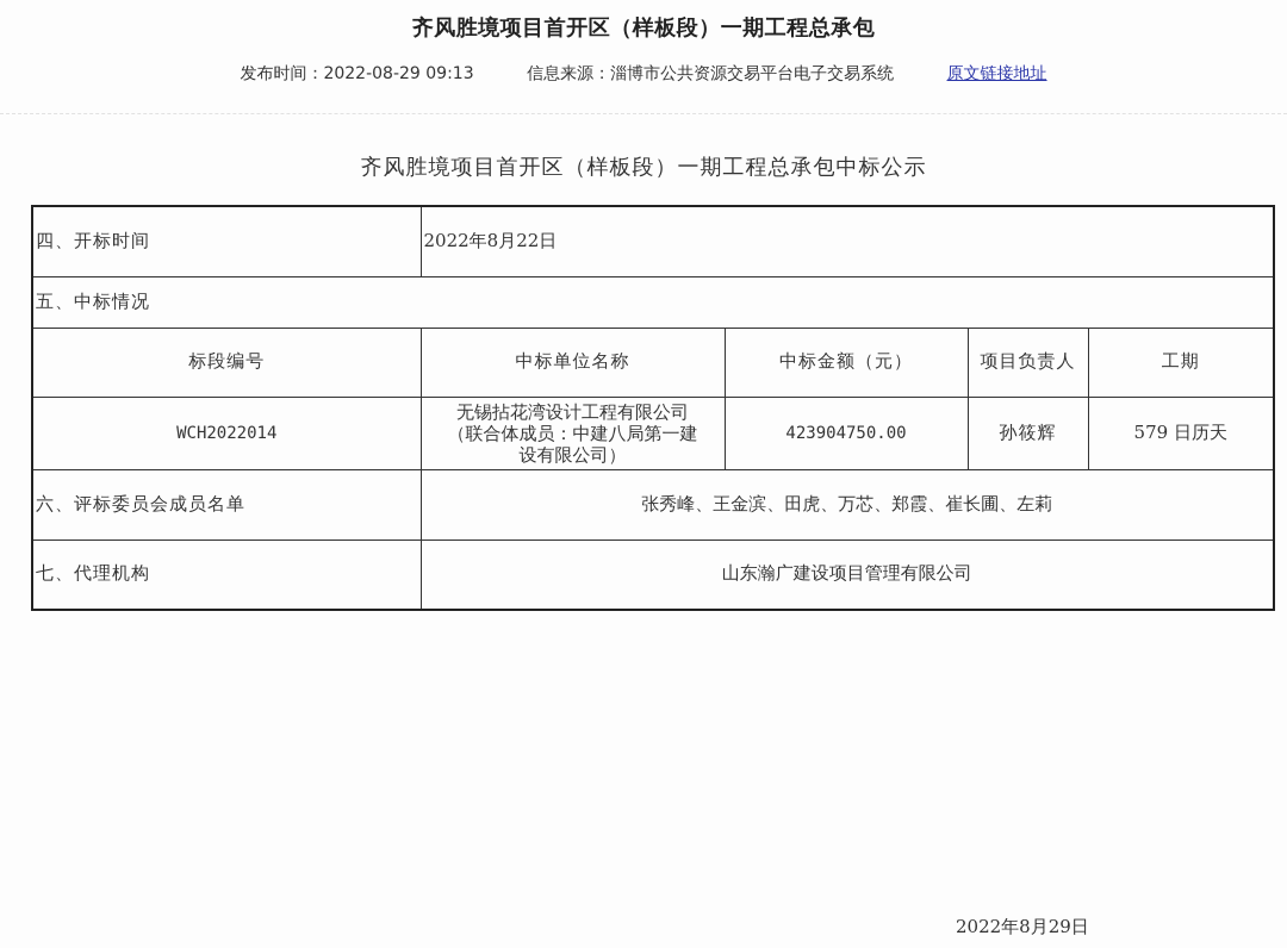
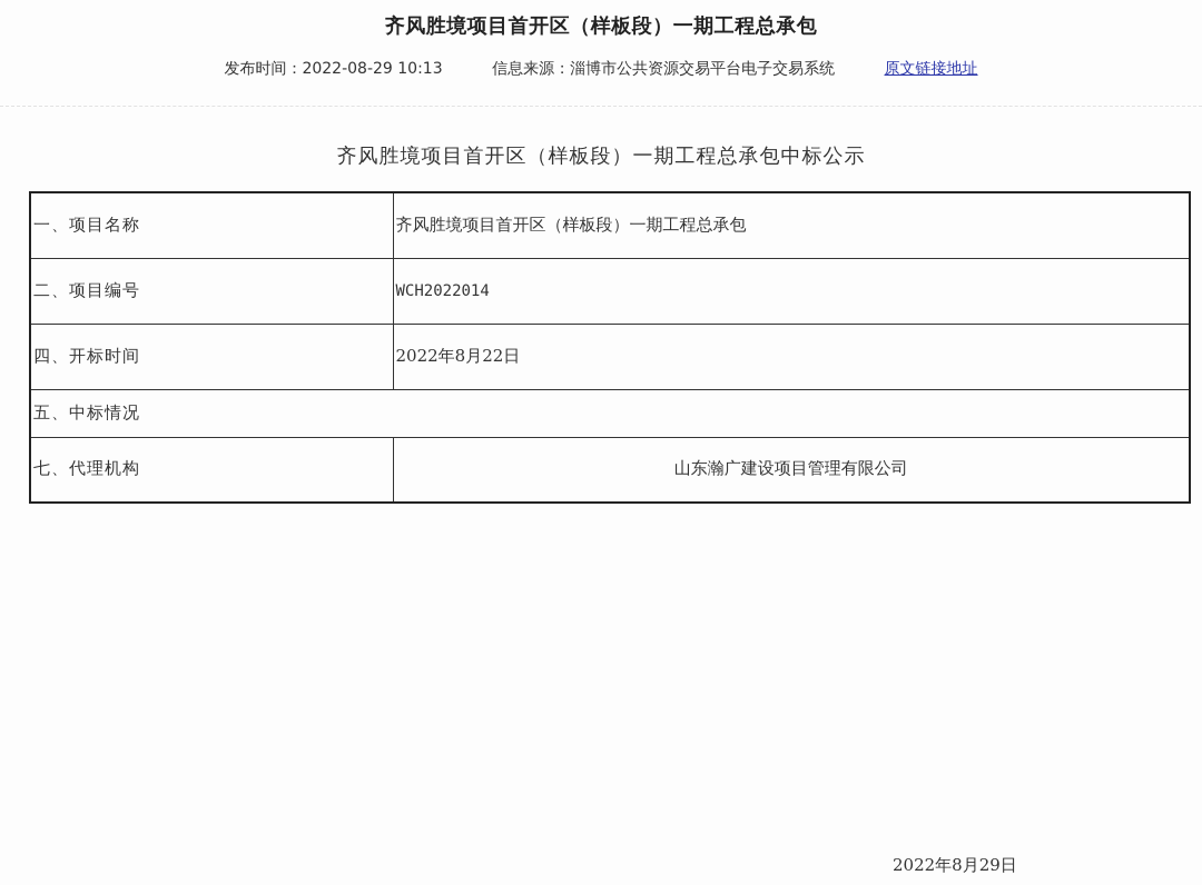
  齐风胜境项目首开区（样板段）一期工程总承包
- 发布时间：2022-08-29 09:13 信息来源：淄博市公共资源交易平台电子交易系统 原文链接地址
+ 发布时间：2022-08-29 10:13 信息来源：淄博市公共资源交易平台电子交易系统 原文链接地址
  齐风胜境项目首开区（样板段）一期工程总承包中标公示
+ 一、项目名称	齐风胜境项目首开区（样板段）一期工程总承包
+ 二、项目编号	WCH2022014
  四、开标时间	2022年8月22日
  五、中标情况
- 标段编号	中标单位名称	中标金额（元）	项目负责人	工期
- WCH2022014	无锡拈花湾设计工程有限公司 （联合体成员：中建八局第一建 设有限公司）	423904750.00	孙筱辉	579 日历天
- 六、评标委员会成员名单	张秀峰、王金滨、田虎、万芯、郑霞、崔长圃、左莉
  七、代理机构	山东瀚广建设项目管理有限公司
  2022年8月29日
